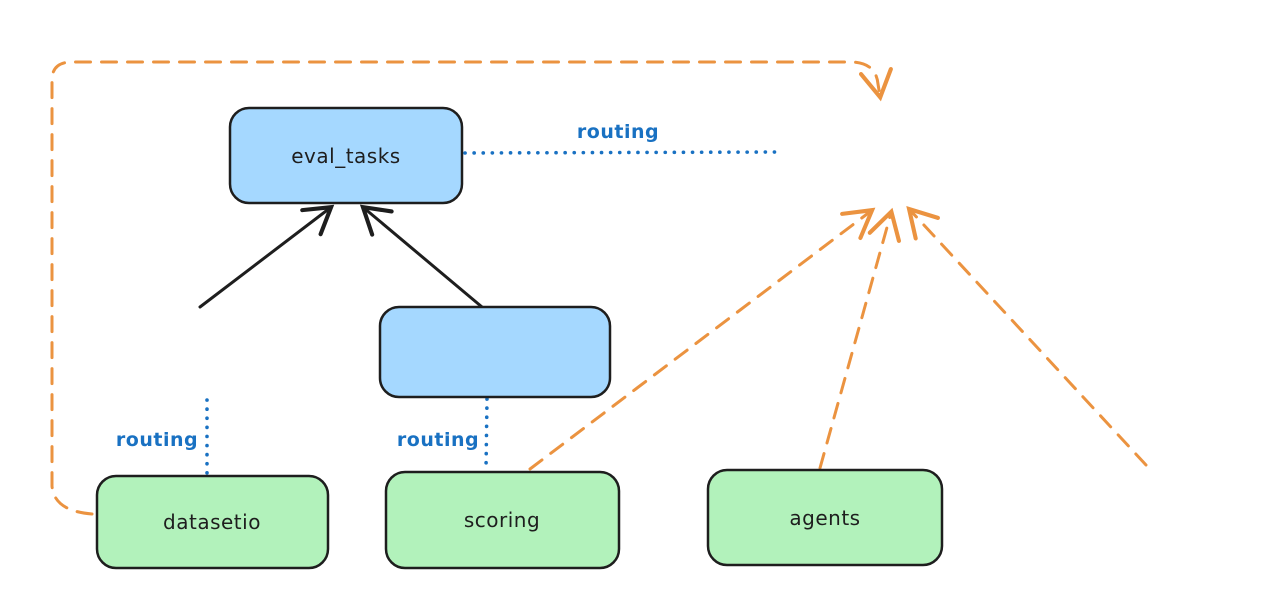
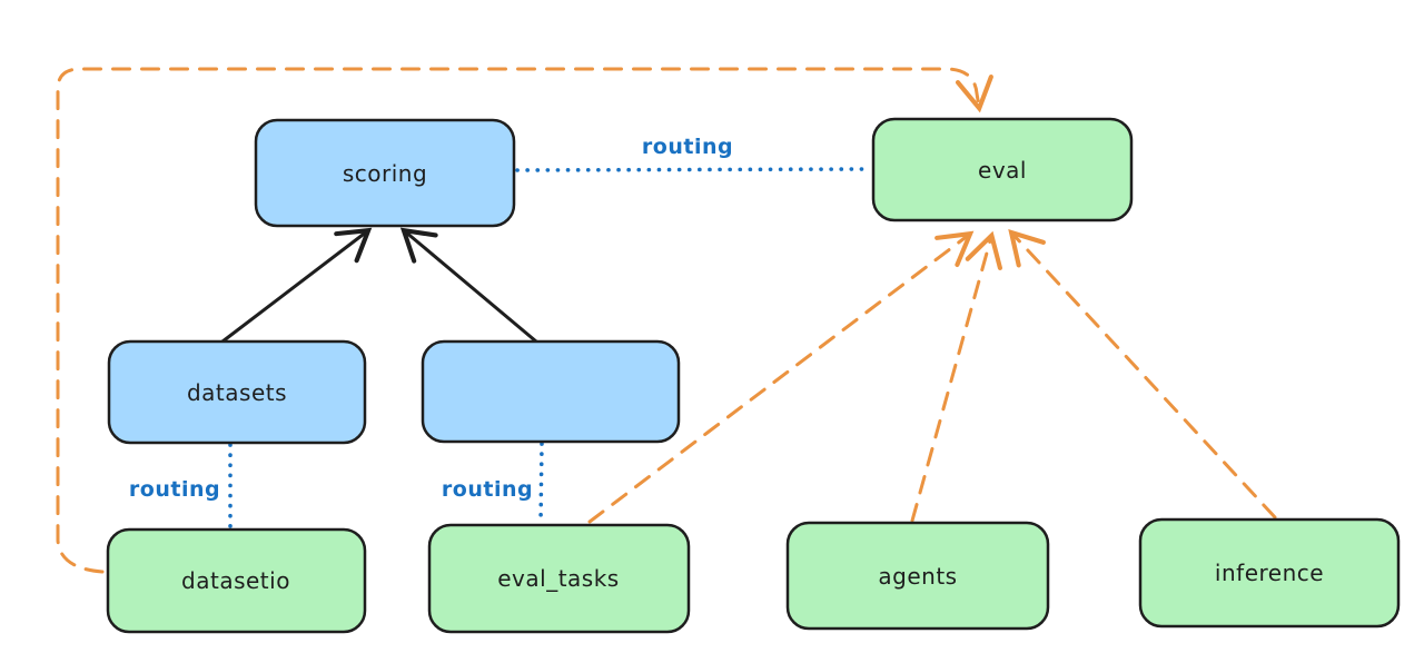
  routing
  routing
  routing
- eval_tasks
+ scoring
+ eval
+ datasets
  datasetio
- scoring
+ eval_tasks
  agents
+ inference
